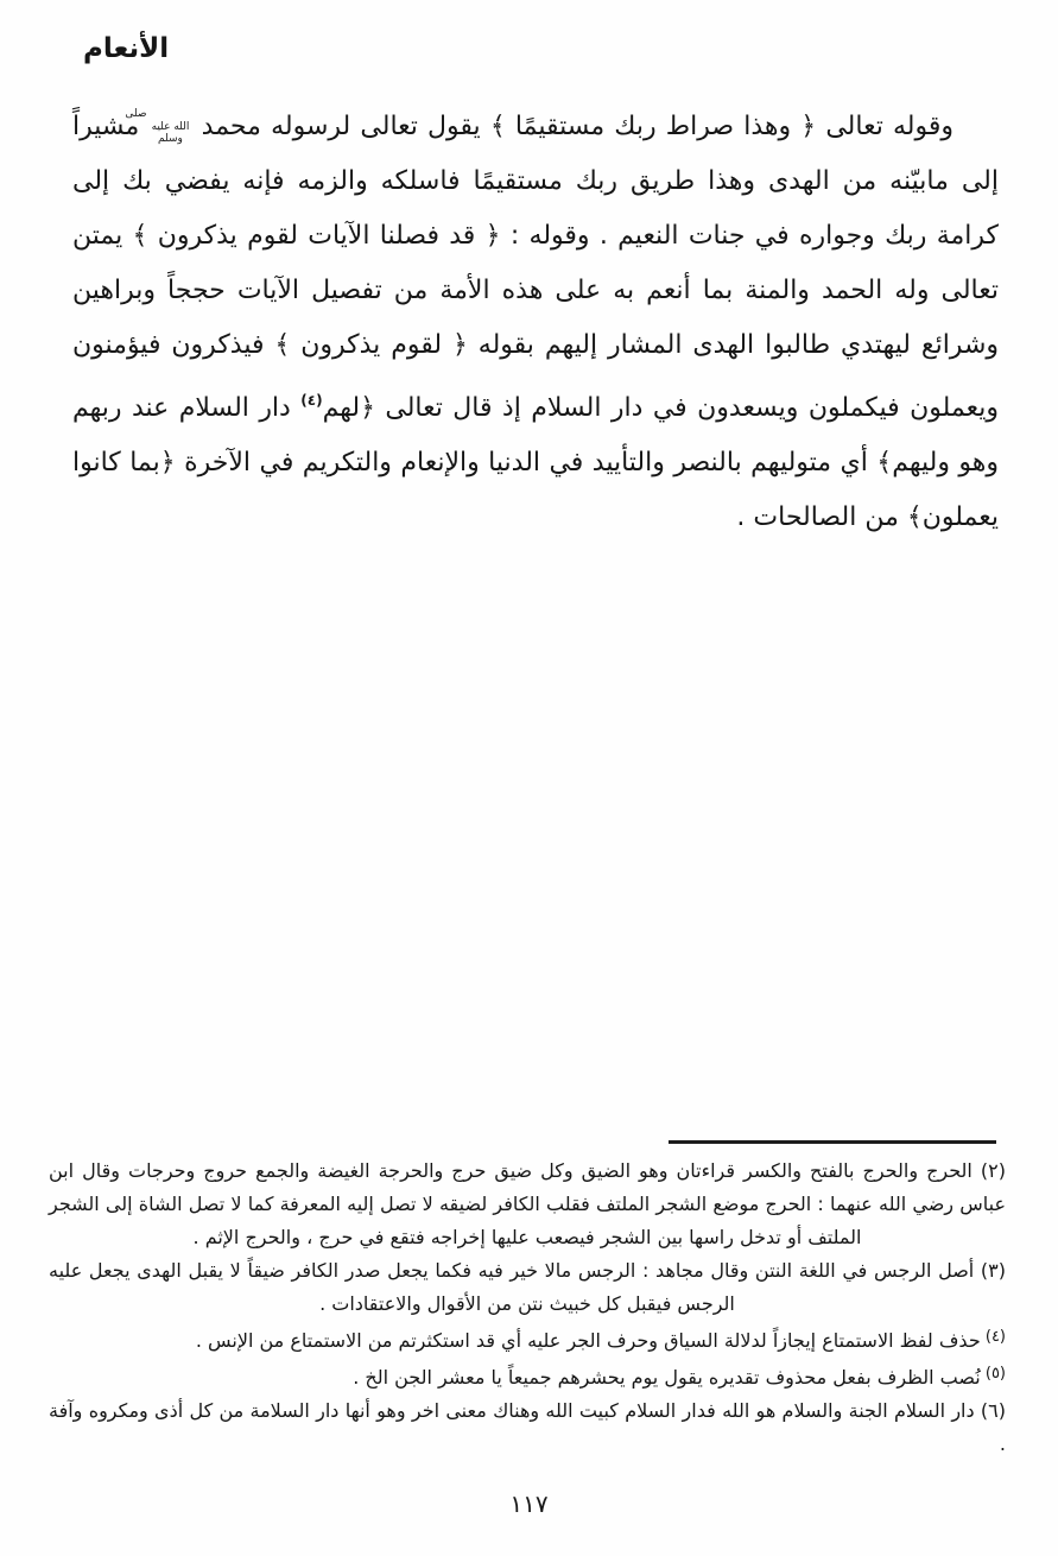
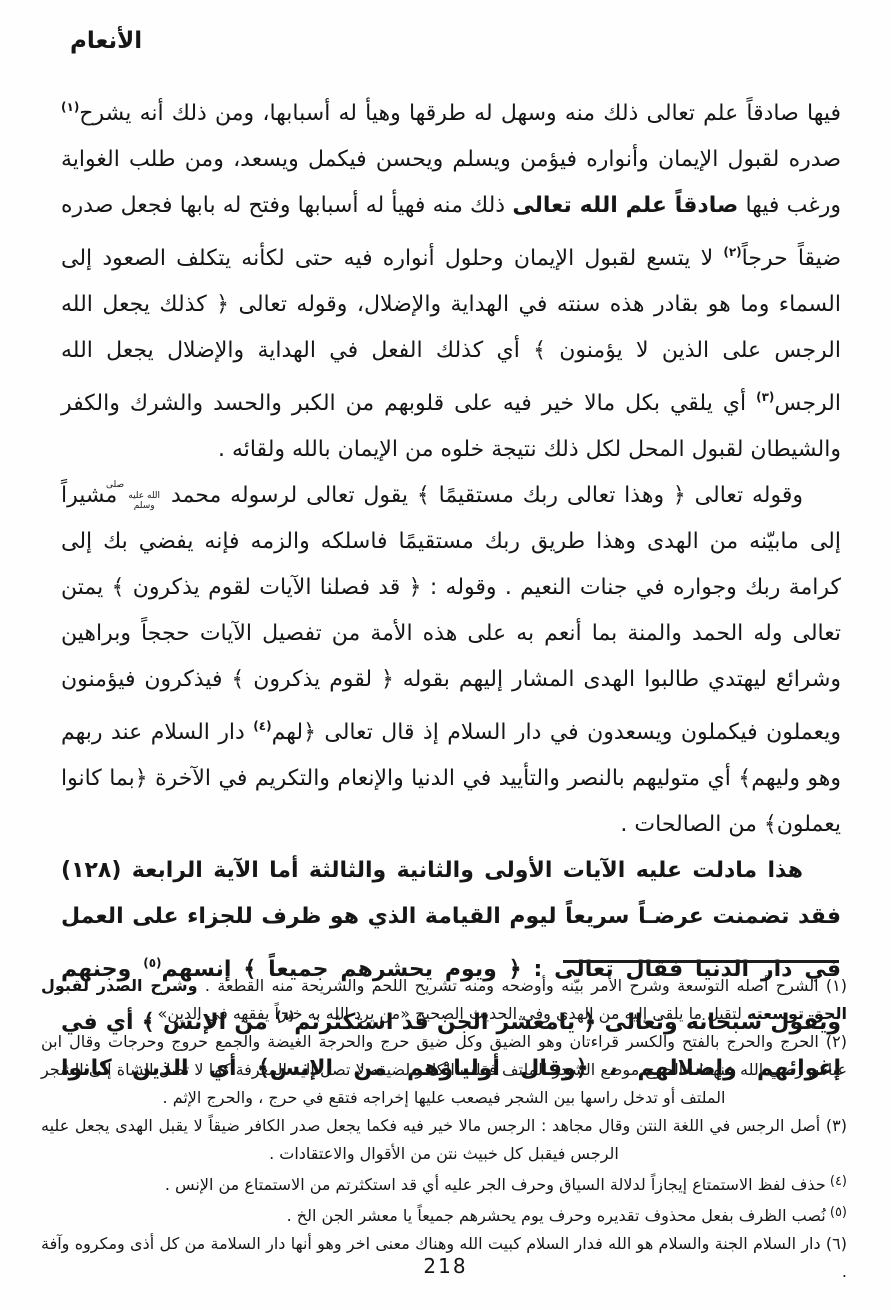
  الأنعام
+ فيها صادقاً علم تعالى ذلك منه وسهل له طرقها وهيأ له أسبابها، ومن ذلك أنه يشرح(١) صدره لقبول الإيمان وأنواره فيؤمن ويسلم ويحسن فيكمل ويسعد، ومن طلب الغواية ورغب فيها صادقاً علم الله تعالى ذلك منه فهيأ له أسبابها وفتح له بابها فجعل صدره ضيقاً حرجاً(٢) لا يتسع لقبول الإيمان وحلول أنواره فيه حتى لكأنه يتكلف الصعود إلى السماء وما هو بقادر هذه سنته في الهداية والإضلال، وقوله تعالى ﴿ كذلك يجعل الله الرجس على الذين لا يؤمنون ﴾ أي كذلك الفعل في الهداية والإضلال يجعل الله الرجس(٣) أي يلقي بكل مالا خير فيه على قلوبهم من الكبر والحسد والشرك والكفر والشيطان لقبول المحل لكل ذلك نتيجة خلوه من الإيمان بالله ولقائه .
- وقوله تعالى ﴿ وهذا صراط ربك مستقيمًا ﴾ يقول تعالى لرسوله محمد صلى الله عليه وسلم مشيراً إلى مابيّنه من الهدى وهذا طريق ربك مستقيمًا فاسلكه والزمه فإنه يفضي بك إلى كرامة ربك وجواره في جنات النعيم . وقوله : ﴿ قد فصلنا الآيات لقوم يذكرون ﴾ يمتن تعالى وله الحمد والمنة بما أنعم به على هذه الأمة من تفصيل الآيات حججاً وبراهين وشرائع ليهتدي طالبوا الهدى المشار إليهم بقوله ﴿ لقوم يذكرون ﴾ فيذكرون فيؤمنون ويعملون فيكملون ويسعدون في دار السلام إذ قال تعالى ﴿لهم(٤) دار السلام عند ربهم وهو وليهم﴾ أي متوليهم بالنصر والتأييد في الدنيا والإنعام والتكريم في الآخرة ﴿بما كانوا يعملون﴾ من الصالحات .
+ وقوله تعالى ﴿ وهذا تعالى ربك مستقيمًا ﴾ يقول تعالى لرسوله محمد صلى الله عليه وسلم مشيراً إلى مابيّنه من الهدى وهذا طريق ربك مستقيمًا فاسلكه والزمه فإنه يفضي بك إلى كرامة ربك وجواره في جنات النعيم . وقوله : ﴿ قد فصلنا الآيات لقوم يذكرون ﴾ يمتن تعالى وله الحمد والمنة بما أنعم به على هذه الأمة من تفصيل الآيات حججاً وبراهين وشرائع ليهتدي طالبوا الهدى المشار إليهم بقوله ﴿ لقوم يذكرون ﴾ فيذكرون فيؤمنون ويعملون فيكملون ويسعدون في دار السلام إذ قال تعالى ﴿لهم(٤) دار السلام عند ربهم وهو وليهم﴾ أي متوليهم بالنصر والتأييد في الدنيا والإنعام والتكريم في الآخرة ﴿بما كانوا يعملون﴾ من الصالحات .
+ هذا مادلت عليه الآيات الأولى والثانية والثالثة أما الآية الرابعة (١٢٨) فقد تضمنت عرضـاً سريعاً ليوم القيامة الذي هو ظرف للجزاء على العمل في دار الدنيا فقال تعالى : ﴿ ويوم يحشرهم جميعاً ﴾ إنسهم(٥) وجنهم ويقول سبحانه وتعالى ﴿ يامعشر الجن قد استكثرتم(٦) من الإنس ﴾ أي في إغوائهم وإضلالهم ، ﴿وقال أولياؤهم من الإنس﴾ أي الذين كانوا
+ (١) الشرح أصله التوسعة وشرح الأمر بيّنه وأوضحه ومنه تشريح اللحم والشريحة منه القطعة . وشرح الصدر لقبول الحق توسعته لتقبل ما يلقى إليه من الهدى وفي الحديث الصحيح «من يرد الله به خيراً يفقهه في الدين» .
  (٢) الحرج والحرج بالفتح والكسر قراءتان وهو الضيق وكل ضيق حرج والحرجة الغيضة والجمع حروج وحرجات وقال ابن عباس رضي الله عنهما : الحرج موضع الشجر الملتف فقلب الكافر لضيقه لا تصل إليه المعرفة كما لا تصل الشاة إلى الشجر الملتف أو تدخل راسها بين الشجر فيصعب عليها إخراجه فتقع في حرج ، والحرج الإثم .
  (٣) أصل الرجس في اللغة النتن وقال مجاهد : الرجس مالا خير فيه فكما يجعل صدر الكافر ضيقاً لا يقبل الهدى يجعل عليه الرجس فيقبل كل خبيث نتن من الأقوال والاعتقادات .
  (٤) حذف لفظ الاستمتاع إيجازاً لدلالة السياق وحرف الجر عليه أي قد استكثرتم من الاستمتاع من الإنس .
- (٥) نُصب الظرف بفعل محذوف تقديره يقول يوم يحشرهم جميعاً يا معشر الجن الخ .
+ (٥) نُصب الظرف بفعل محذوف تقديره وحرف يوم يحشرهم جميعاً يا معشر الجن الخ .
  (٦) دار السلام الجنة والسلام هو الله فدار السلام كبيت الله وهناك معنى اخر وهو أنها دار السلامة من كل أذى ومكروه وآفة .
- ١١٧
+ 218
